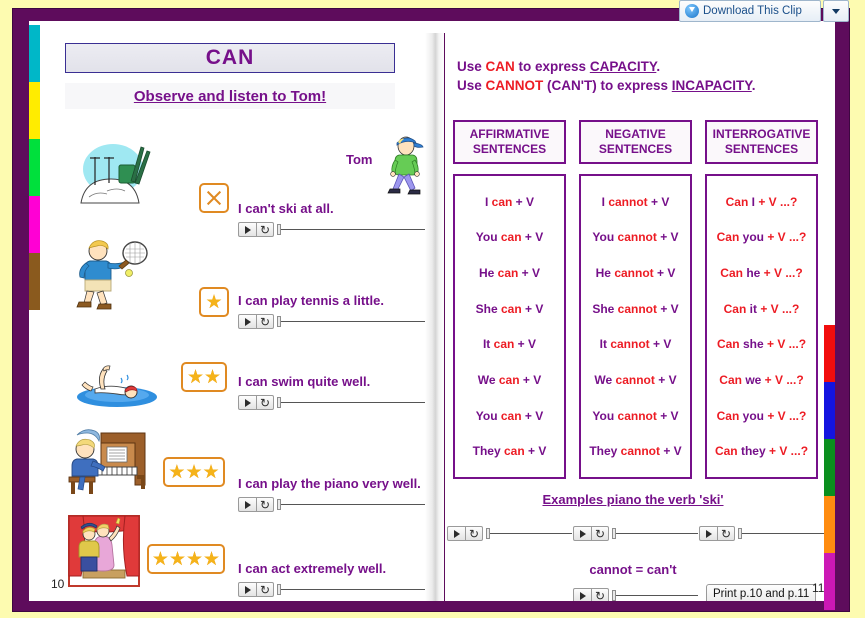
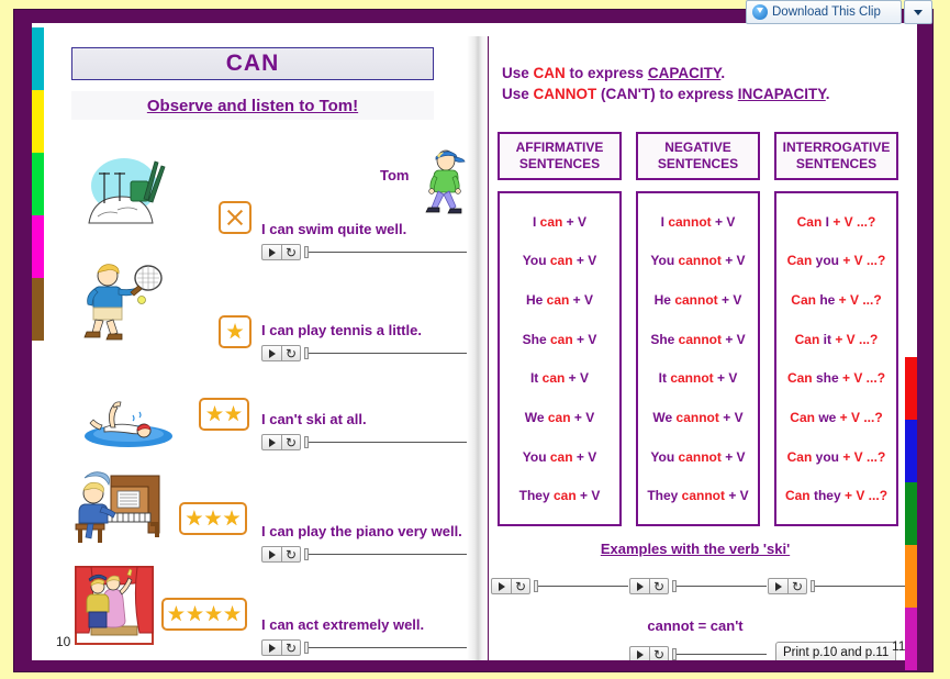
  CAN
  Observe and listen to Tom!
  Tom
- I can't ski at all.
+ I can swim quite well.
  ↻
  ★
  I can play tennis a little.
  ↻
  ★
  ★
- I can swim quite well.
+ I can't ski at all.
  ↻
  ★
  ★
  ★
  I can play the piano very well.
  ↻
  ★
  ★
  ★
  ★
  I can act extremely well.
  ↻
  10
  Use CAN to express CAPACITY.
  Use CANNOT (CAN'T) to express INCAPACITY.
  AFFIRMATIVE
  SENTENCES
  NEGATIVE
  SENTENCES
  INTERROGATIVE
  SENTENCES
  I can + V
  You can + V
  He can + V
  She can + V
  It can + V
  We can + V
  You can + V
  They can + V
  I cannot + V
  You cannot + V
  He cannot + V
  She cannot + V
  It cannot + V
  We cannot + V
  You cannot + V
  They cannot + V
  Can I + V ...?
  Can you + V ...?
  Can he + V ...?
  Can it + V ...?
  Can she + V ...?
  Can we + V ...?
  Can you + V ...?
  Can they + V ...?
- Examples piano the verb 'ski'
+ Examples with the verb 'ski'
  ↻
  ↻
  ↻
  cannot = can't
  ↻
  Print p.10 and p.11
  11
  Download This Clip
